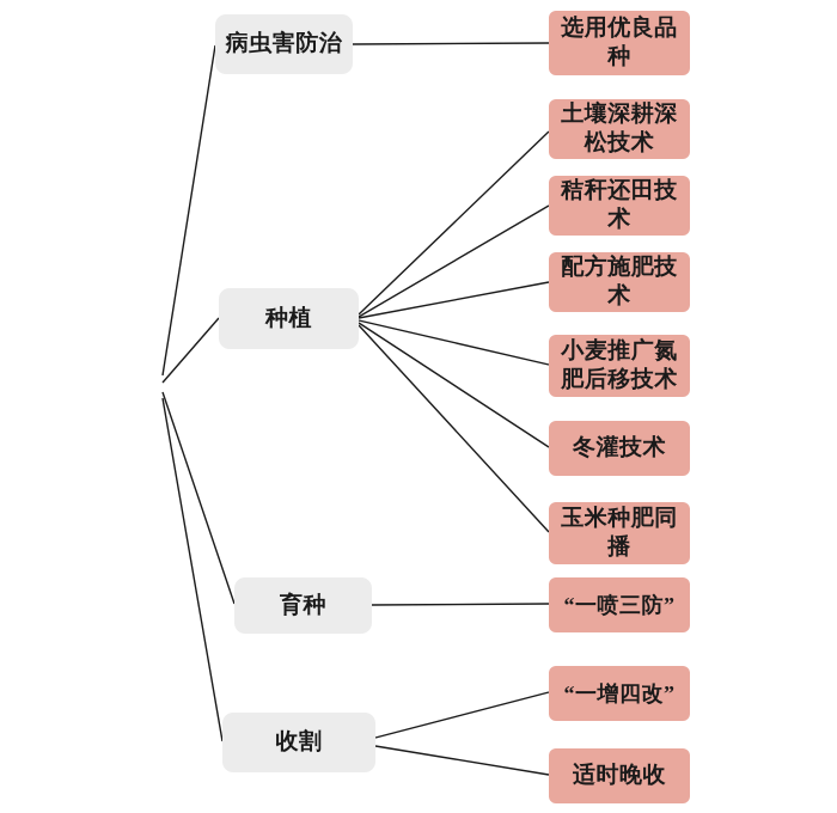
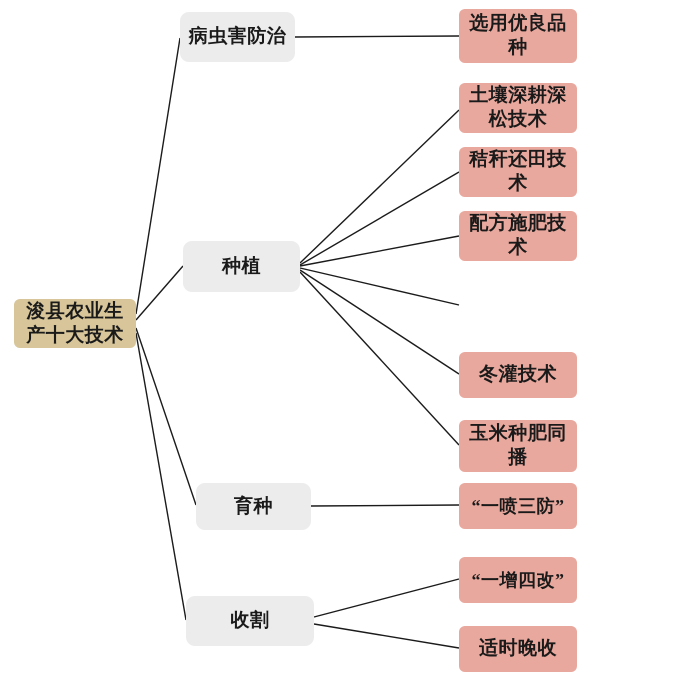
+ 浚县农业生
+ 产十大技术
  病虫害防治
  种植
  育种
  收割
  选用优良品
  种
  土壤深耕深
  松技术
  秸秆还田技
  术
  配方施肥技
  术
- 小麦推广氮
- 肥后移技术
  冬灌技术
  玉米种肥同
  播
  “一喷三防”
  “一增四改”
  适时晚收
